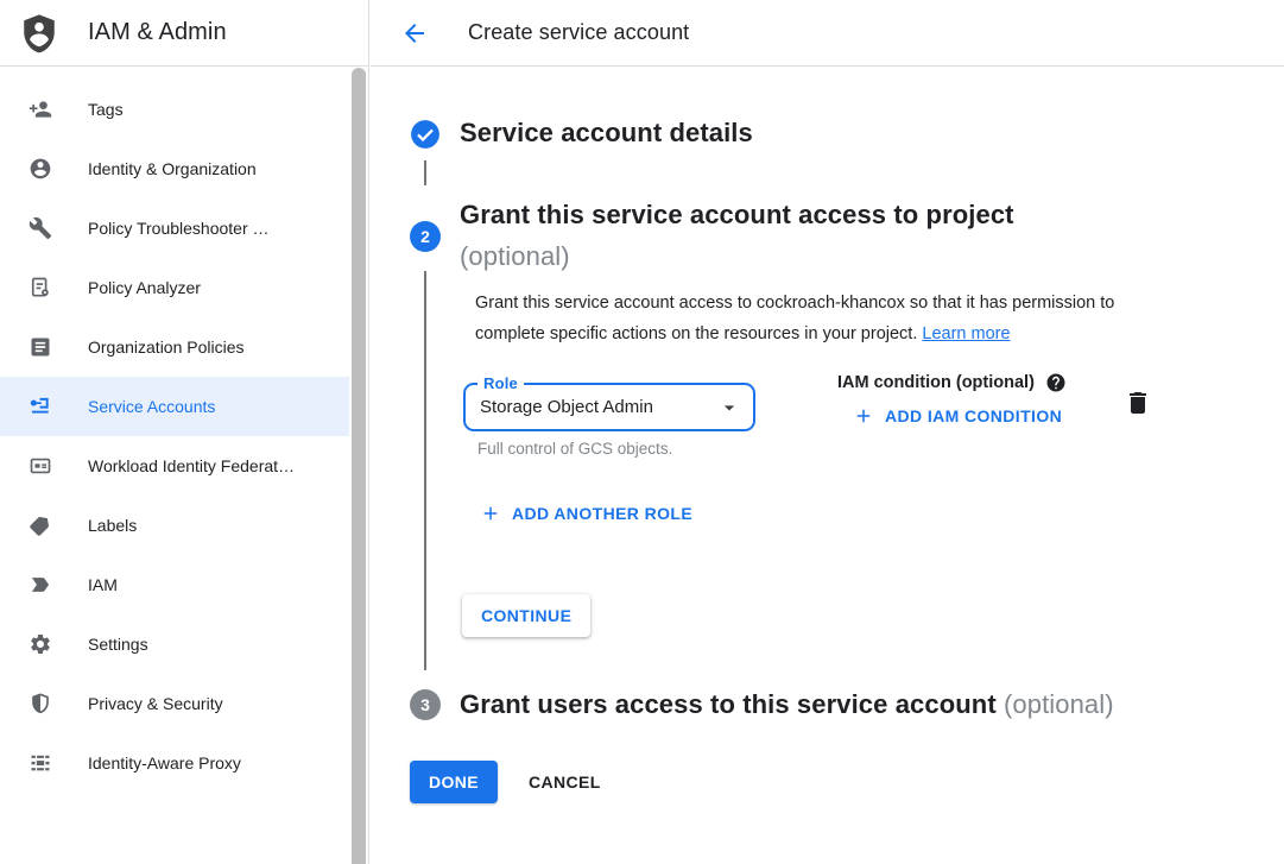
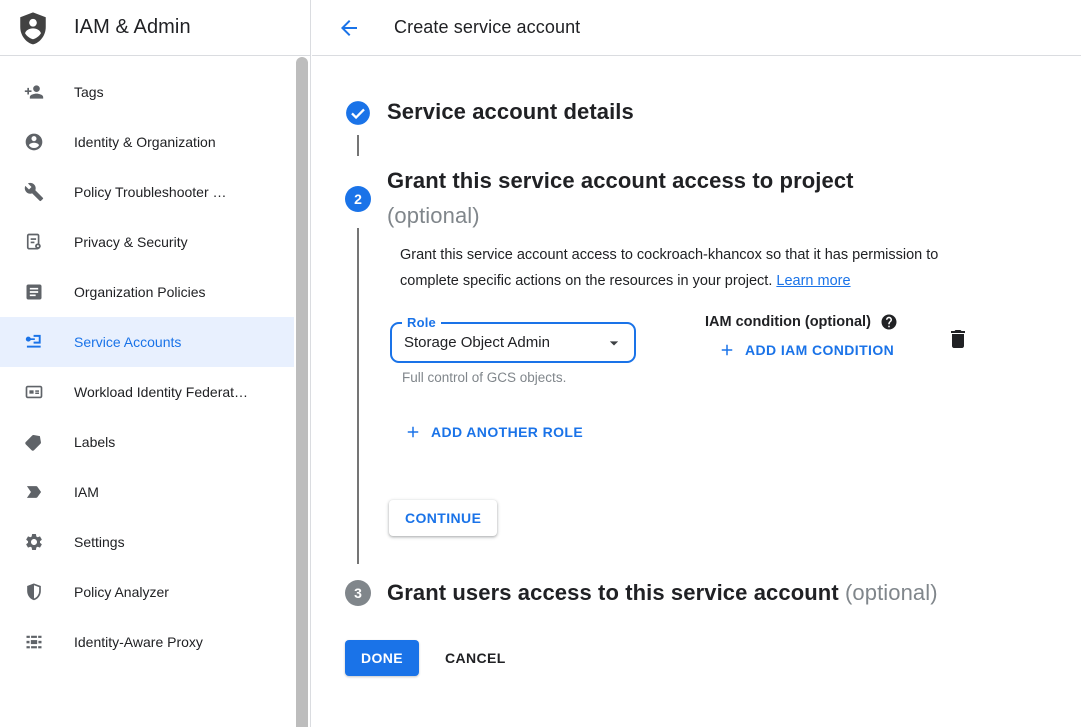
  IAM & Admin
  Tags
  Identity & Organization
  Policy Troubleshooter …
- Policy Analyzer
+ Privacy & Security
  Organization Policies
  Service Accounts
  Workload Identity Federat…
  Labels
  IAM
  Settings
- Privacy & Security
+ Policy Analyzer
  Identity-Aware Proxy
  Create service account
  Service account details
  2
  Grant this service account access to project
  (optional)
  Grant this service account access to cockroach-khancox so that it has permission to complete specific actions on the resources in your project. Learn more
  Role
  Storage Object Admin
  Full control of GCS objects.
  IAM condition (optional)
  ADD IAM CONDITION
  ADD ANOTHER ROLE
  CONTINUE
  3
  Grant users access to this service account (optional)
  DONE
  CANCEL
